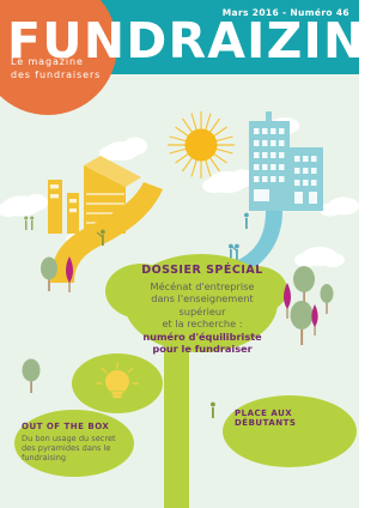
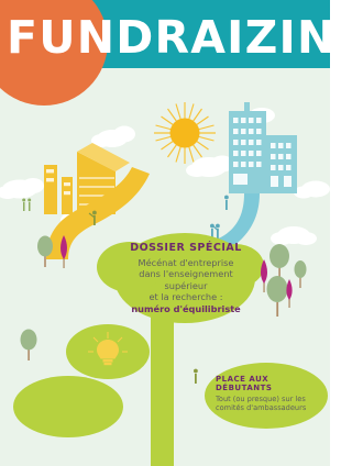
- Mars 2016 - Numéro 46
  FUNDRAIZIN
- Le magazine
- des fundraisers
  DOSSIER SPÉCIAL
  Mécénat d'entreprise
  dans l'enseignement supérieur
  et la recherche :
  numéro d'équilibriste
- pour le fundraiser
- OUT OF THE BOX
- Du bon usage du secret
- des pyramides dans le
- fundraising
  PLACE AUX DÉBUTANTS
+ Tout (ou presque) sur les
+ comités d'ambassadeurs
